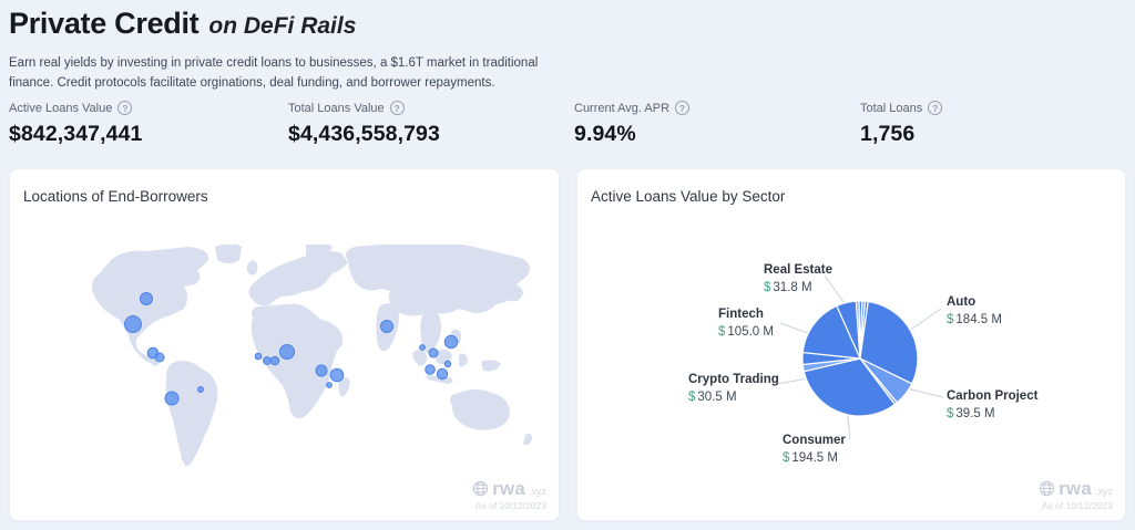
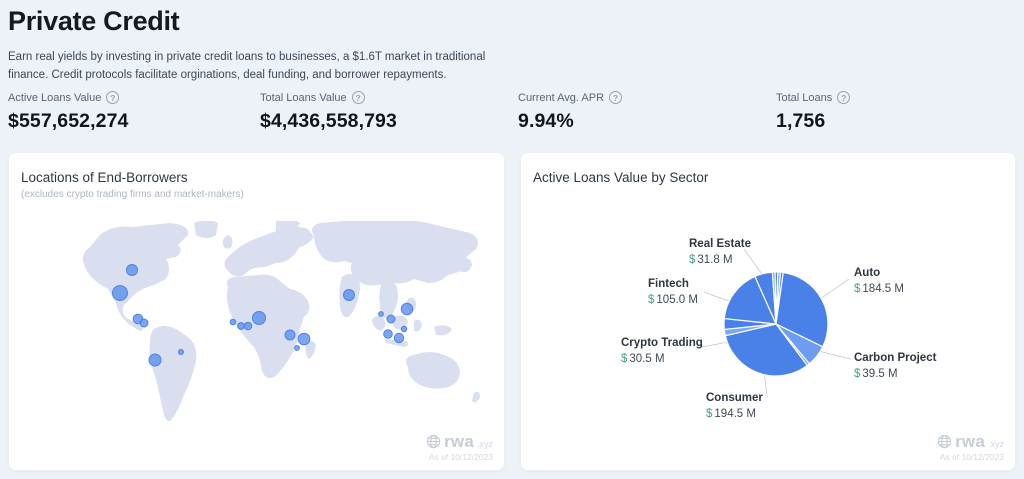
  Private Credit
- on DeFi Rails
  Earn real yields by investing in private credit loans to businesses, a $1.6T market in traditional finance. Credit protocols facilitate orginations, deal funding, and borrower repayments.
  Active Loans Value
  ?
- $842,347,441
+ $557,652,274
  Total Loans Value
  ?
  $4,436,558,793
  Current Avg. APR
  ?
  9.94%
  Total Loans
  ?
  1,756
  Locations of End-Borrowers
+ (excludes crypto trading firms and market-makers)
  rwa
  .xyz
  As of 10/12/2023
  Active Loans Value by Sector
  Real Estate
  $ 31.8 M
  Auto
  $ 184.5 M
  Fintech
  $ 105.0 M
  Crypto Trading
  $ 30.5 M
  Carbon Project
  $ 39.5 M
  Consumer
  $ 194.5 M
  rwa
  .xyz
  As of 10/12/2023
